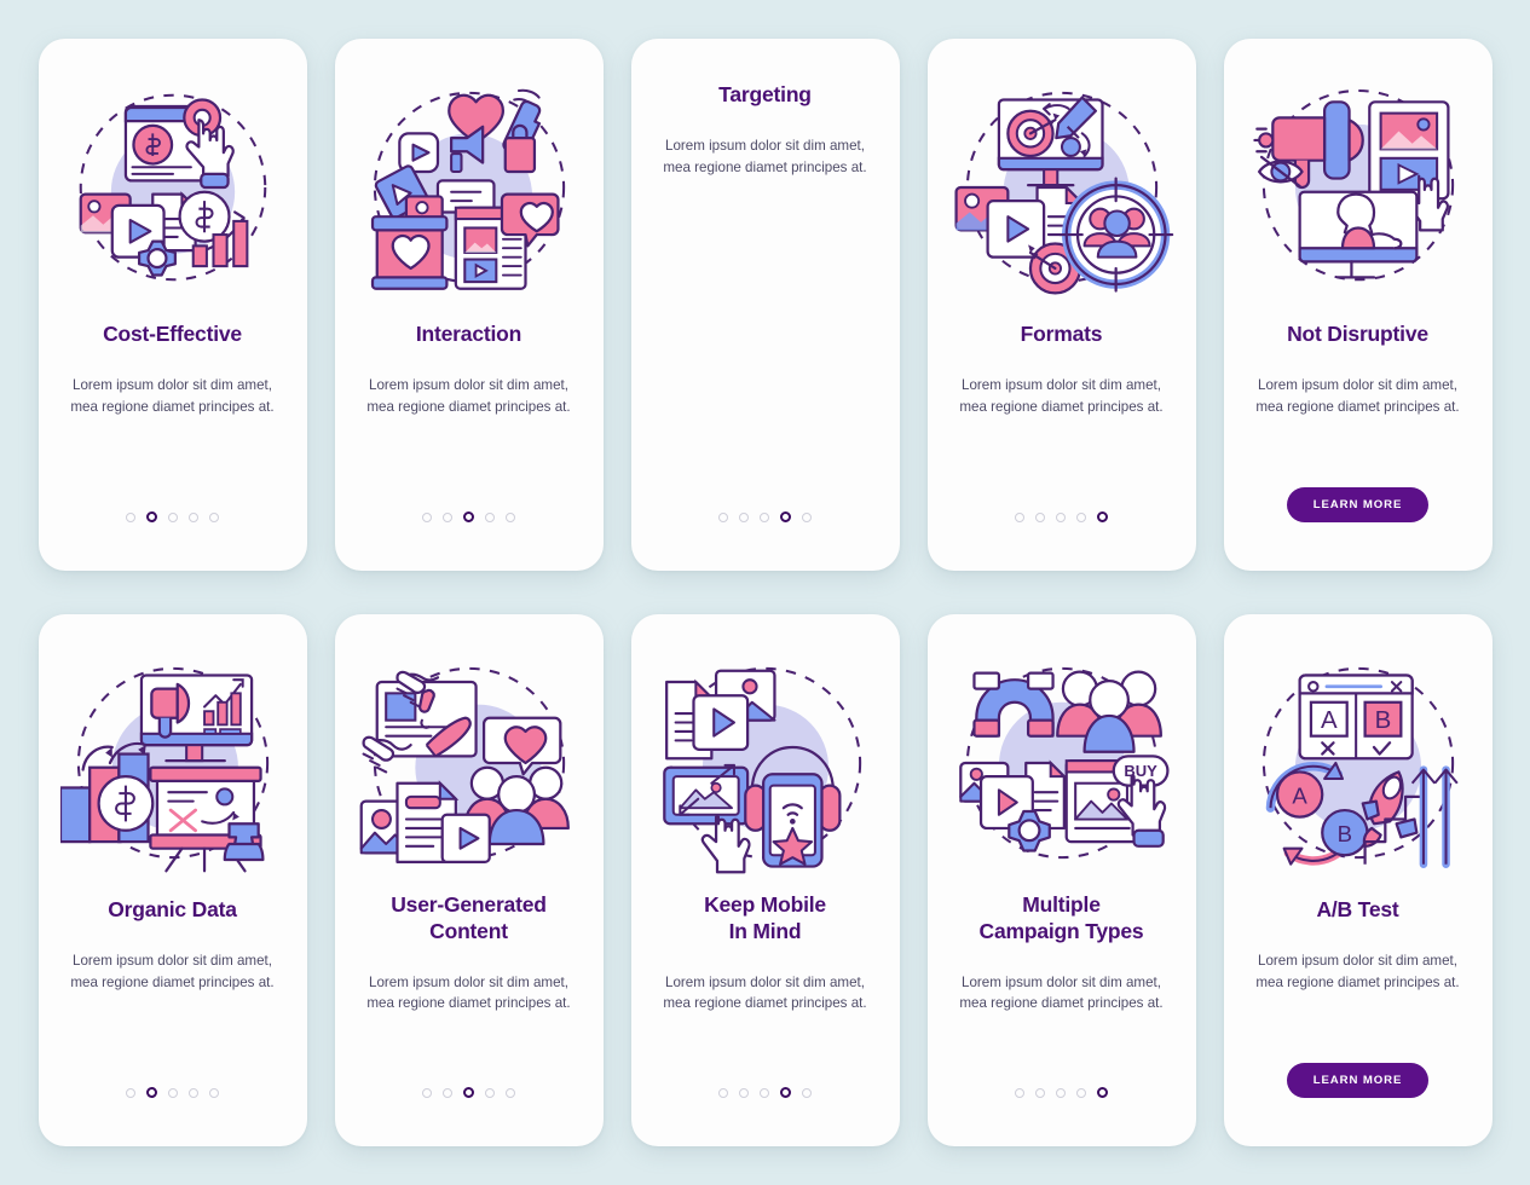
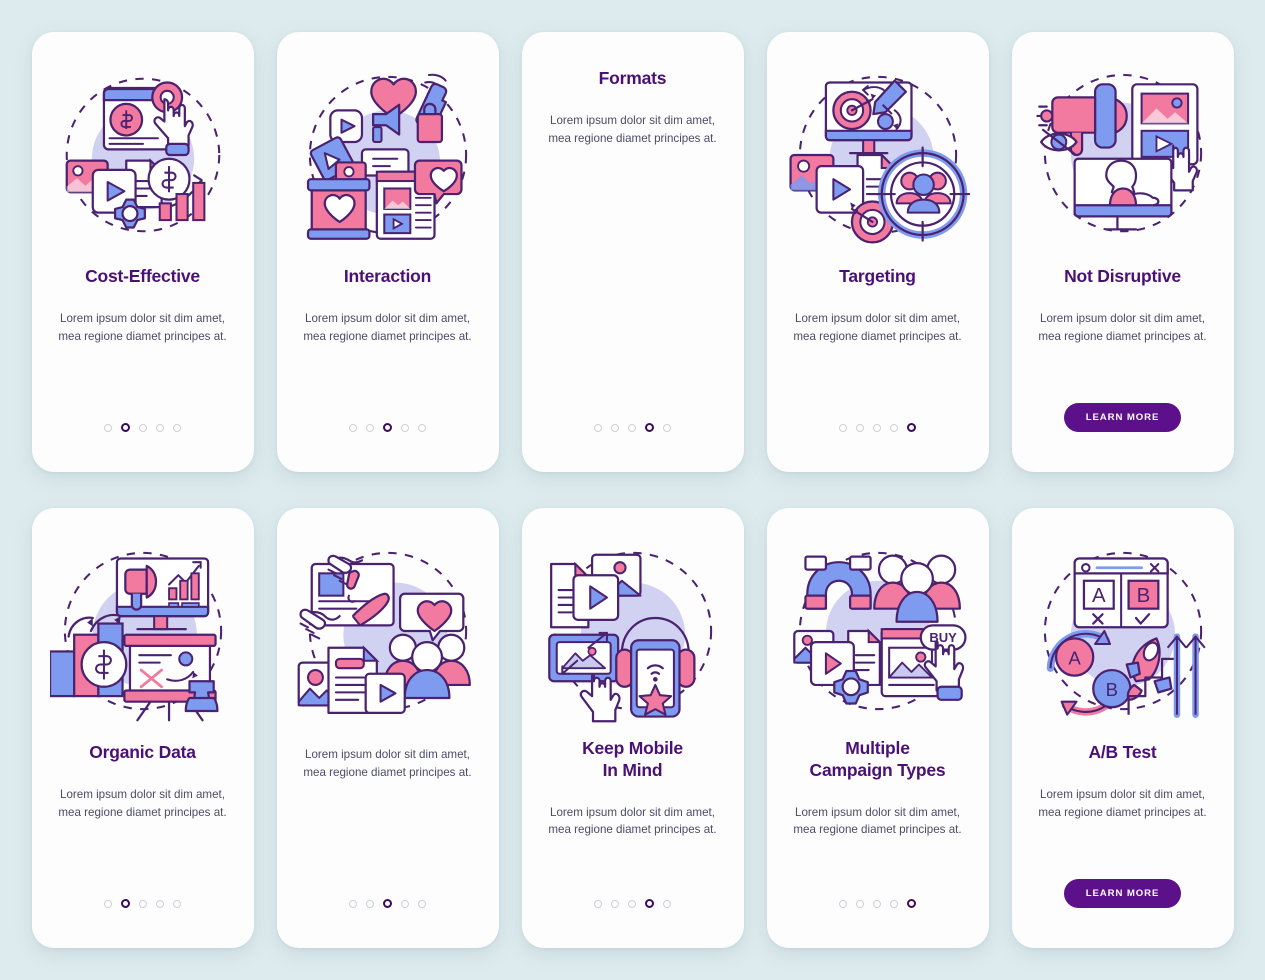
  Cost-Effective
  Lorem ipsum dolor sit dim amet, mea regione diamet principes at.
  Interaction
  Lorem ipsum dolor sit dim amet, mea regione diamet principes at.
- Targeting
+ Formats
  Lorem ipsum dolor sit dim amet, mea regione diamet principes at.
- Formats
+ Targeting
  Lorem ipsum dolor sit dim amet, mea regione diamet principes at.
  Not Disruptive
  Lorem ipsum dolor sit dim amet, mea regione diamet principes at.
  LEARN MORE
  Organic Data
  Lorem ipsum dolor sit dim amet, mea regione diamet principes at.
- User-Generated
- Content
  Lorem ipsum dolor sit dim amet, mea regione diamet principes at.
  Keep Mobile
  In Mind
  Lorem ipsum dolor sit dim amet, mea regione diamet principes at.
  BUY
  Multiple
  Campaign Types
  Lorem ipsum dolor sit dim amet, mea regione diamet principes at.
  A
  B
  A
  B
  A/B Test
  Lorem ipsum dolor sit dim amet, mea regione diamet principes at.
  LEARN MORE
